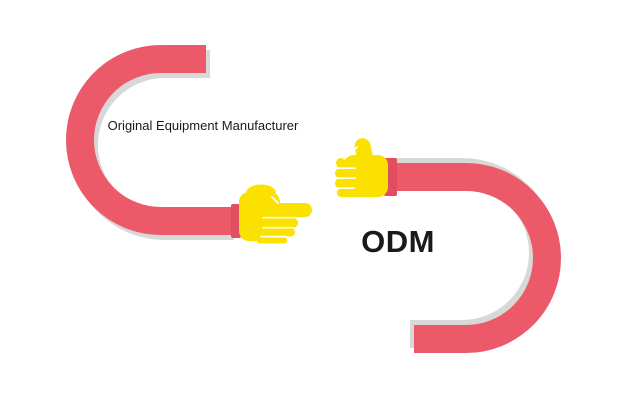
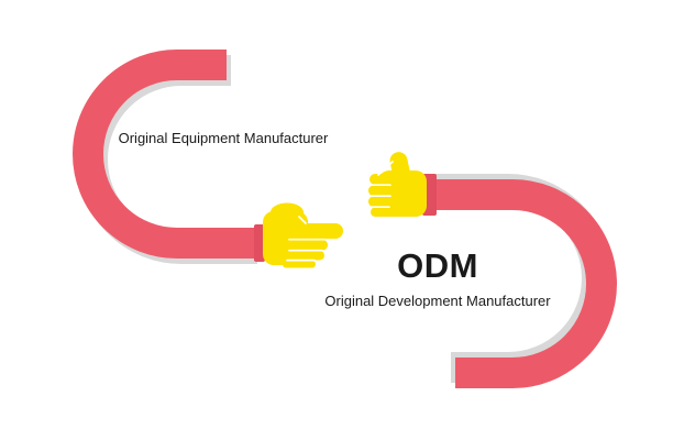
  Original Equipment Manufacturer
  ODM
+ Original Development Manufacturer
